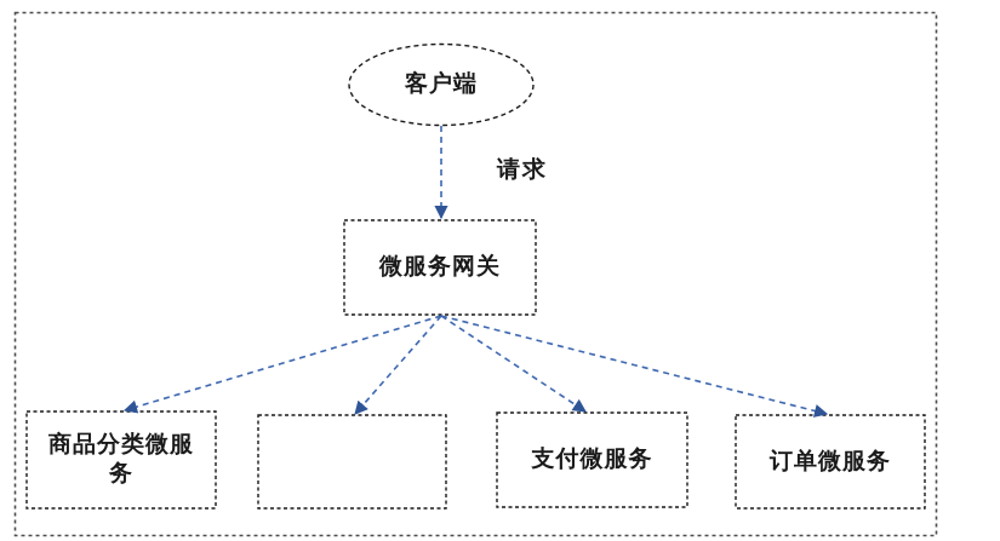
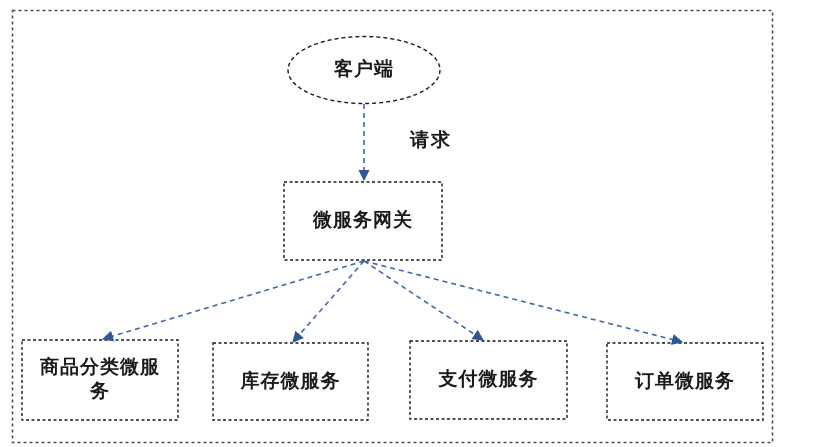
  客户端
  请求
  微服务网关
  商品分类微服务
+ 库存微服务
  支付微服务
  订单微服务
